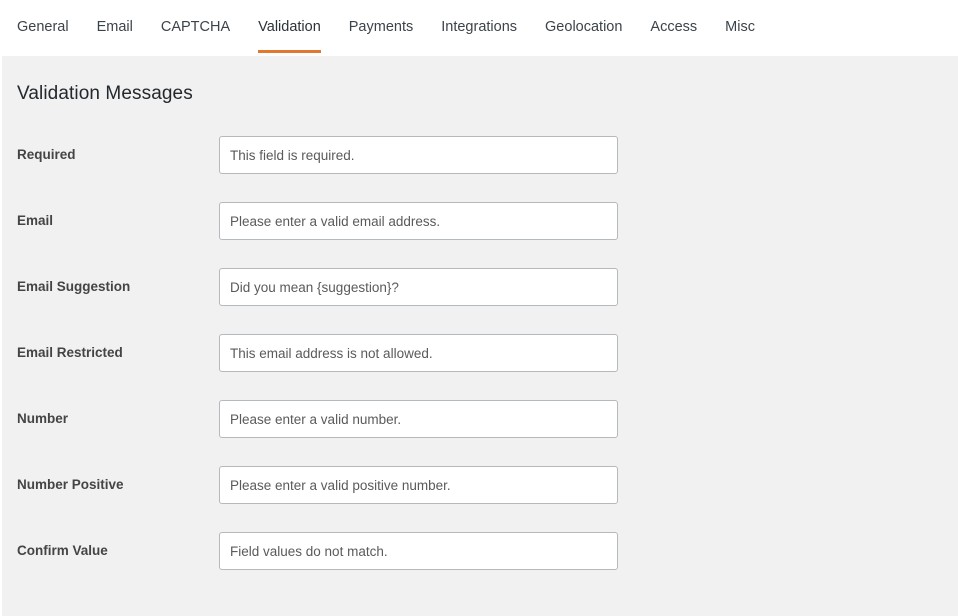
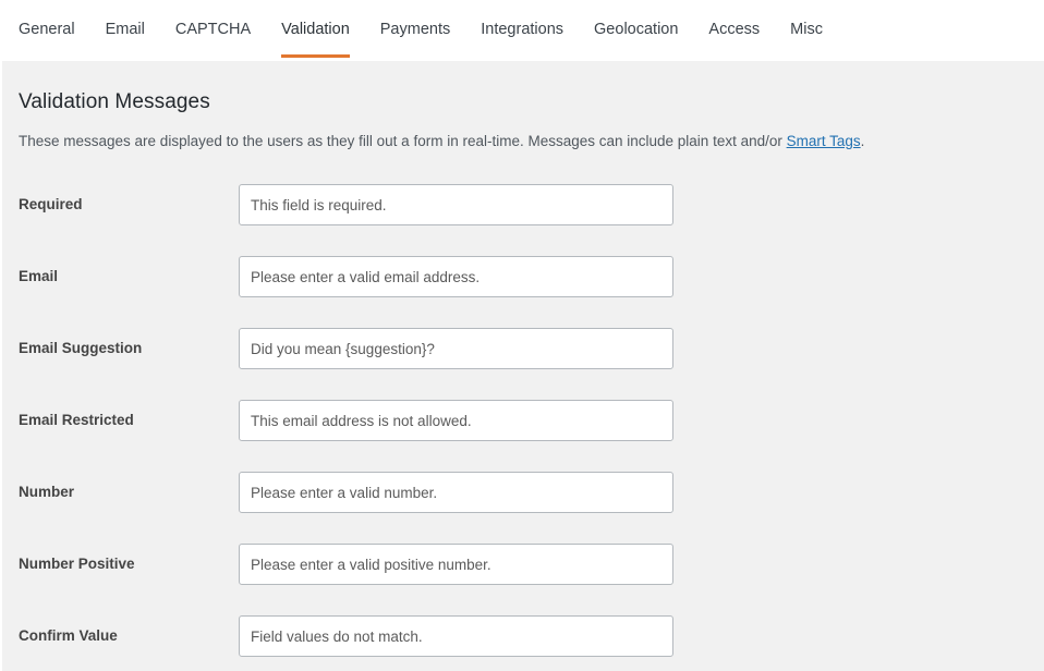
  General
  Email
  CAPTCHA
  Validation
  Payments
  Integrations
  Geolocation
  Access
  Misc
  Validation Messages
+ These messages are displayed to the users as they fill out a form in real-time. Messages can include plain text and/or Smart Tags.
  Required
  This field is required.
  Email
  Please enter a valid email address.
  Email Suggestion
  Did you mean {suggestion}?
  Email Restricted
  This email address is not allowed.
  Number
  Please enter a valid number.
  Number Positive
  Please enter a valid positive number.
  Confirm Value
  Field values do not match.
